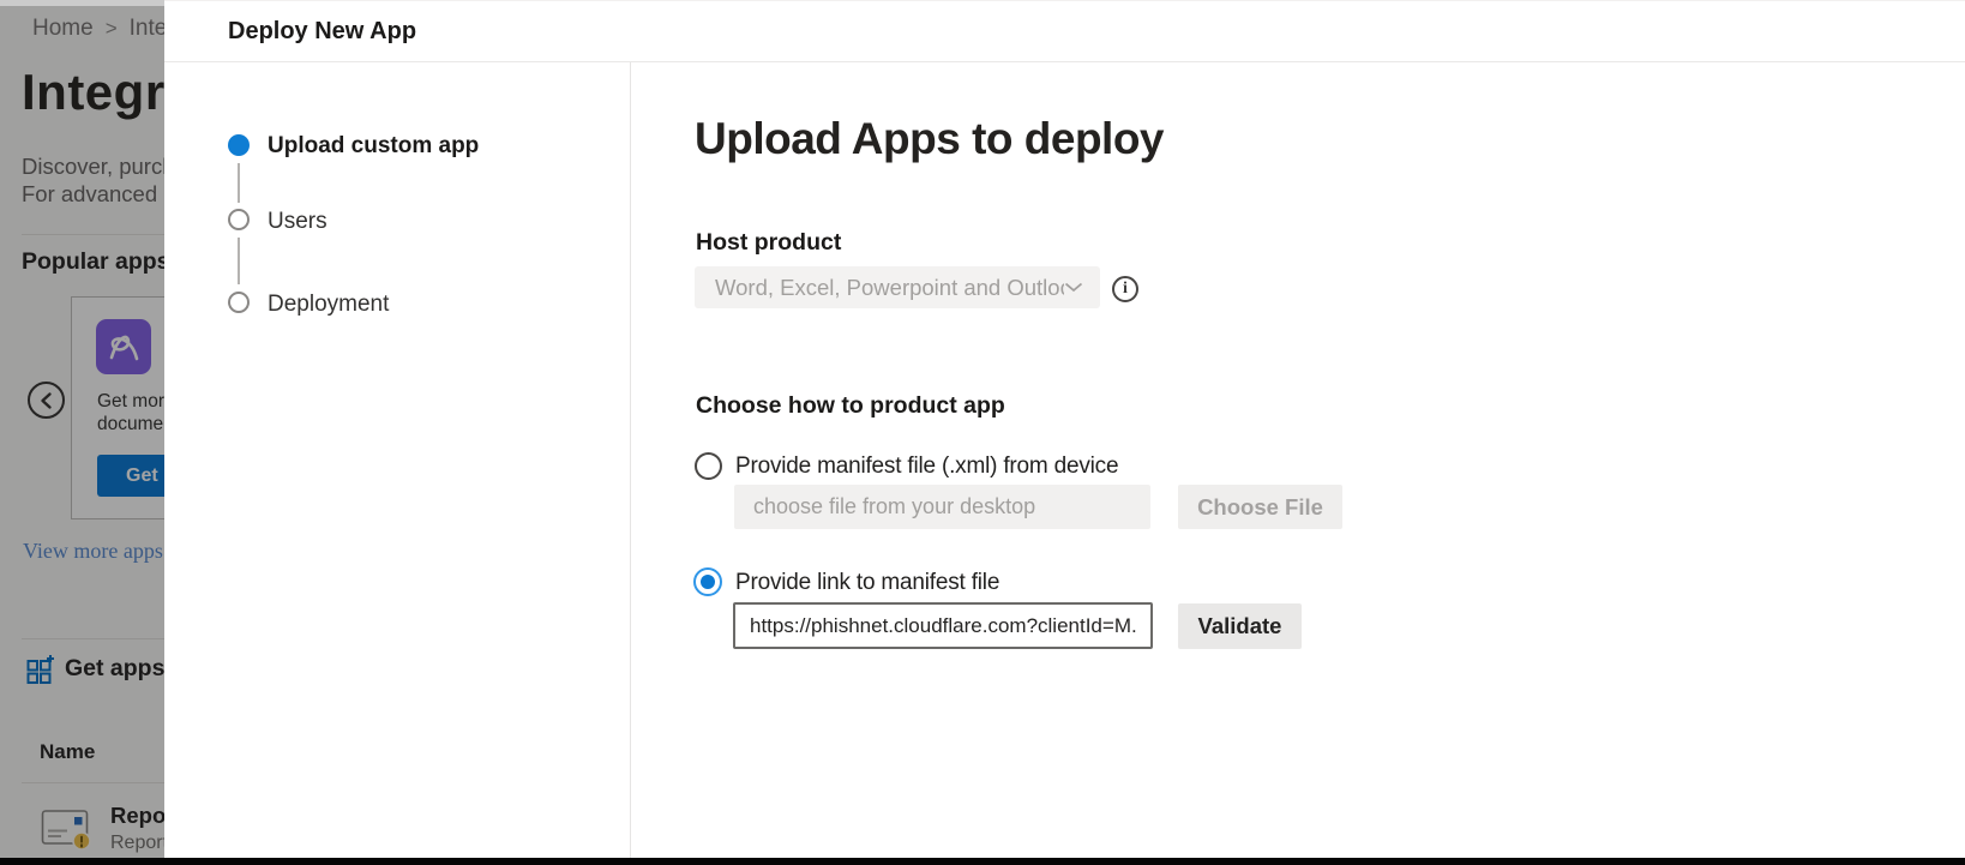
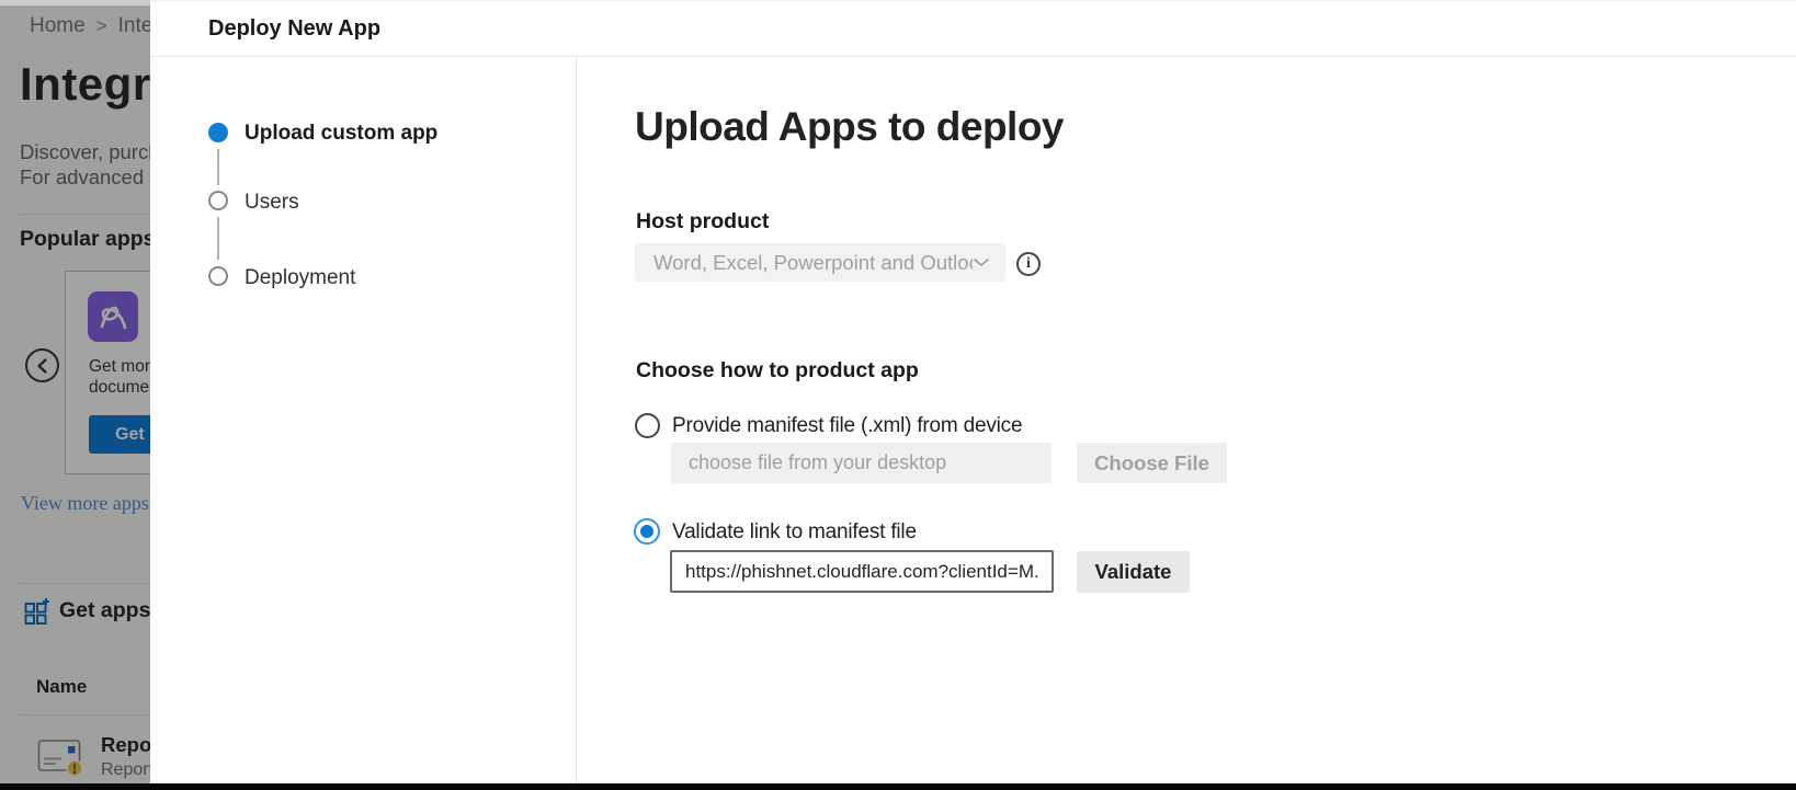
  Home
  >
  Inte
  Integr
  Discover, purc
  For advanced
  Popular app
  Get mor
  docume
  Get
  View more apps
  Get apps
  Name
  Repo
  Repor
  Deploy New App
  Upload custom app
  Users
  Deployment
  Upload Apps to deploy
  Host product
  Word, Excel, Powerpoint and Outlo
  Choose how to product app
  Provide manifest file (.xml) from device
  choose file from your desktop
  Choose File
- Provide link to manifest file
+ Validate link to manifest file
  https://phishnet.cloudflare.com?clientId=M.
  Validate
